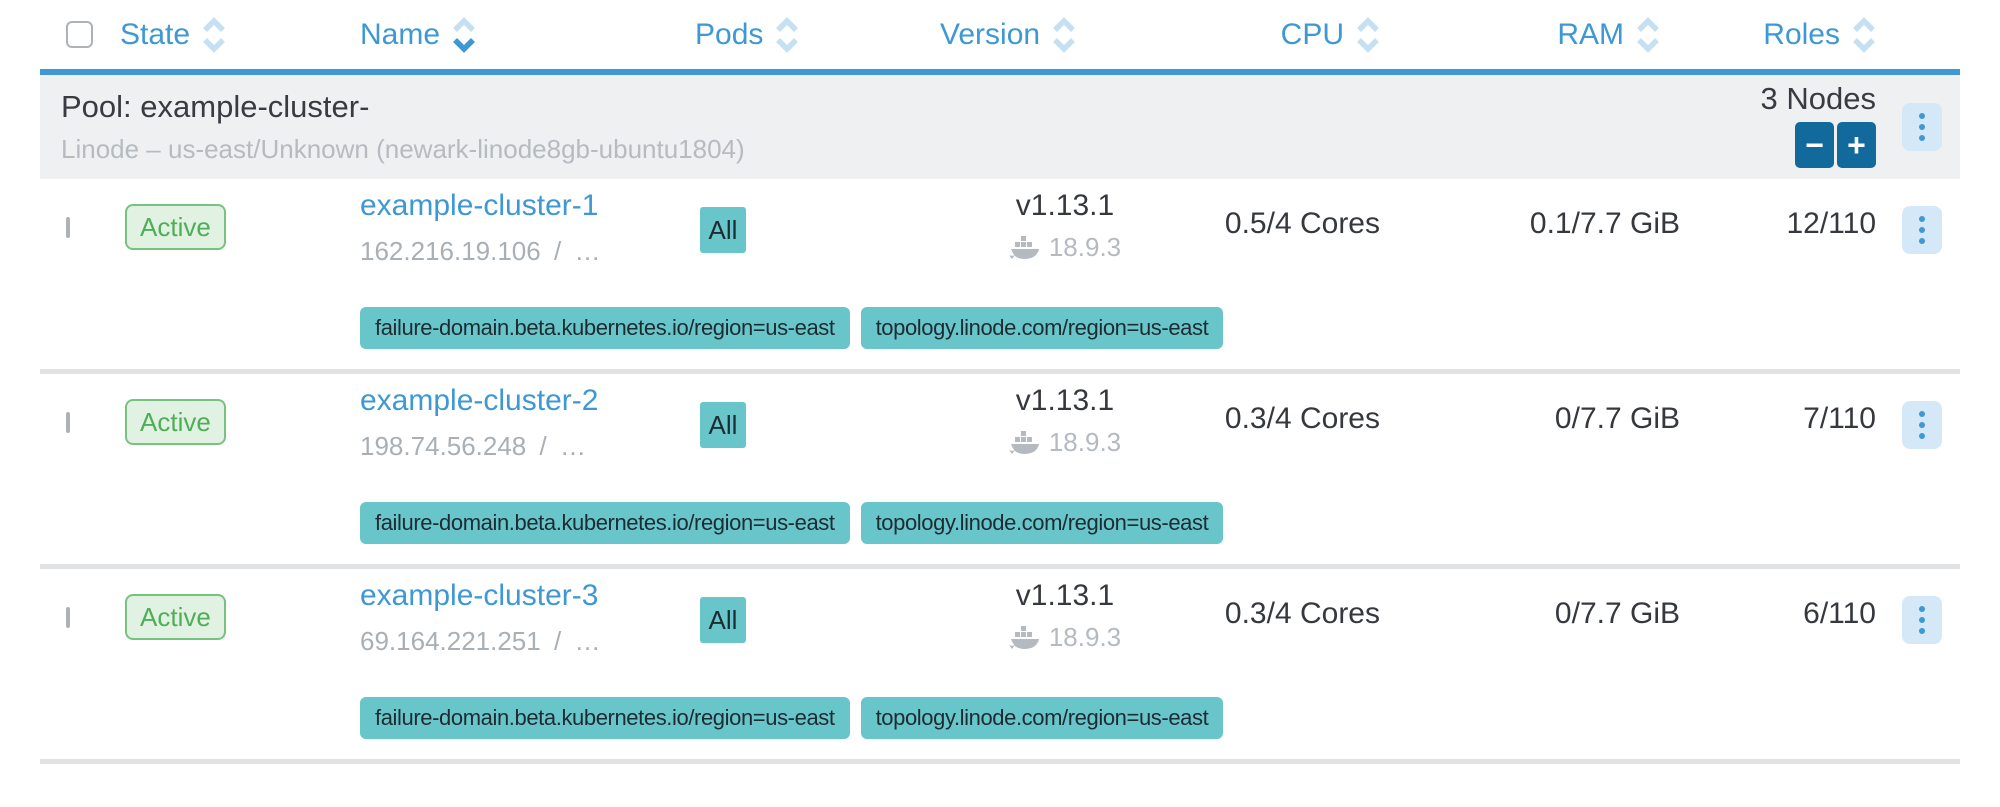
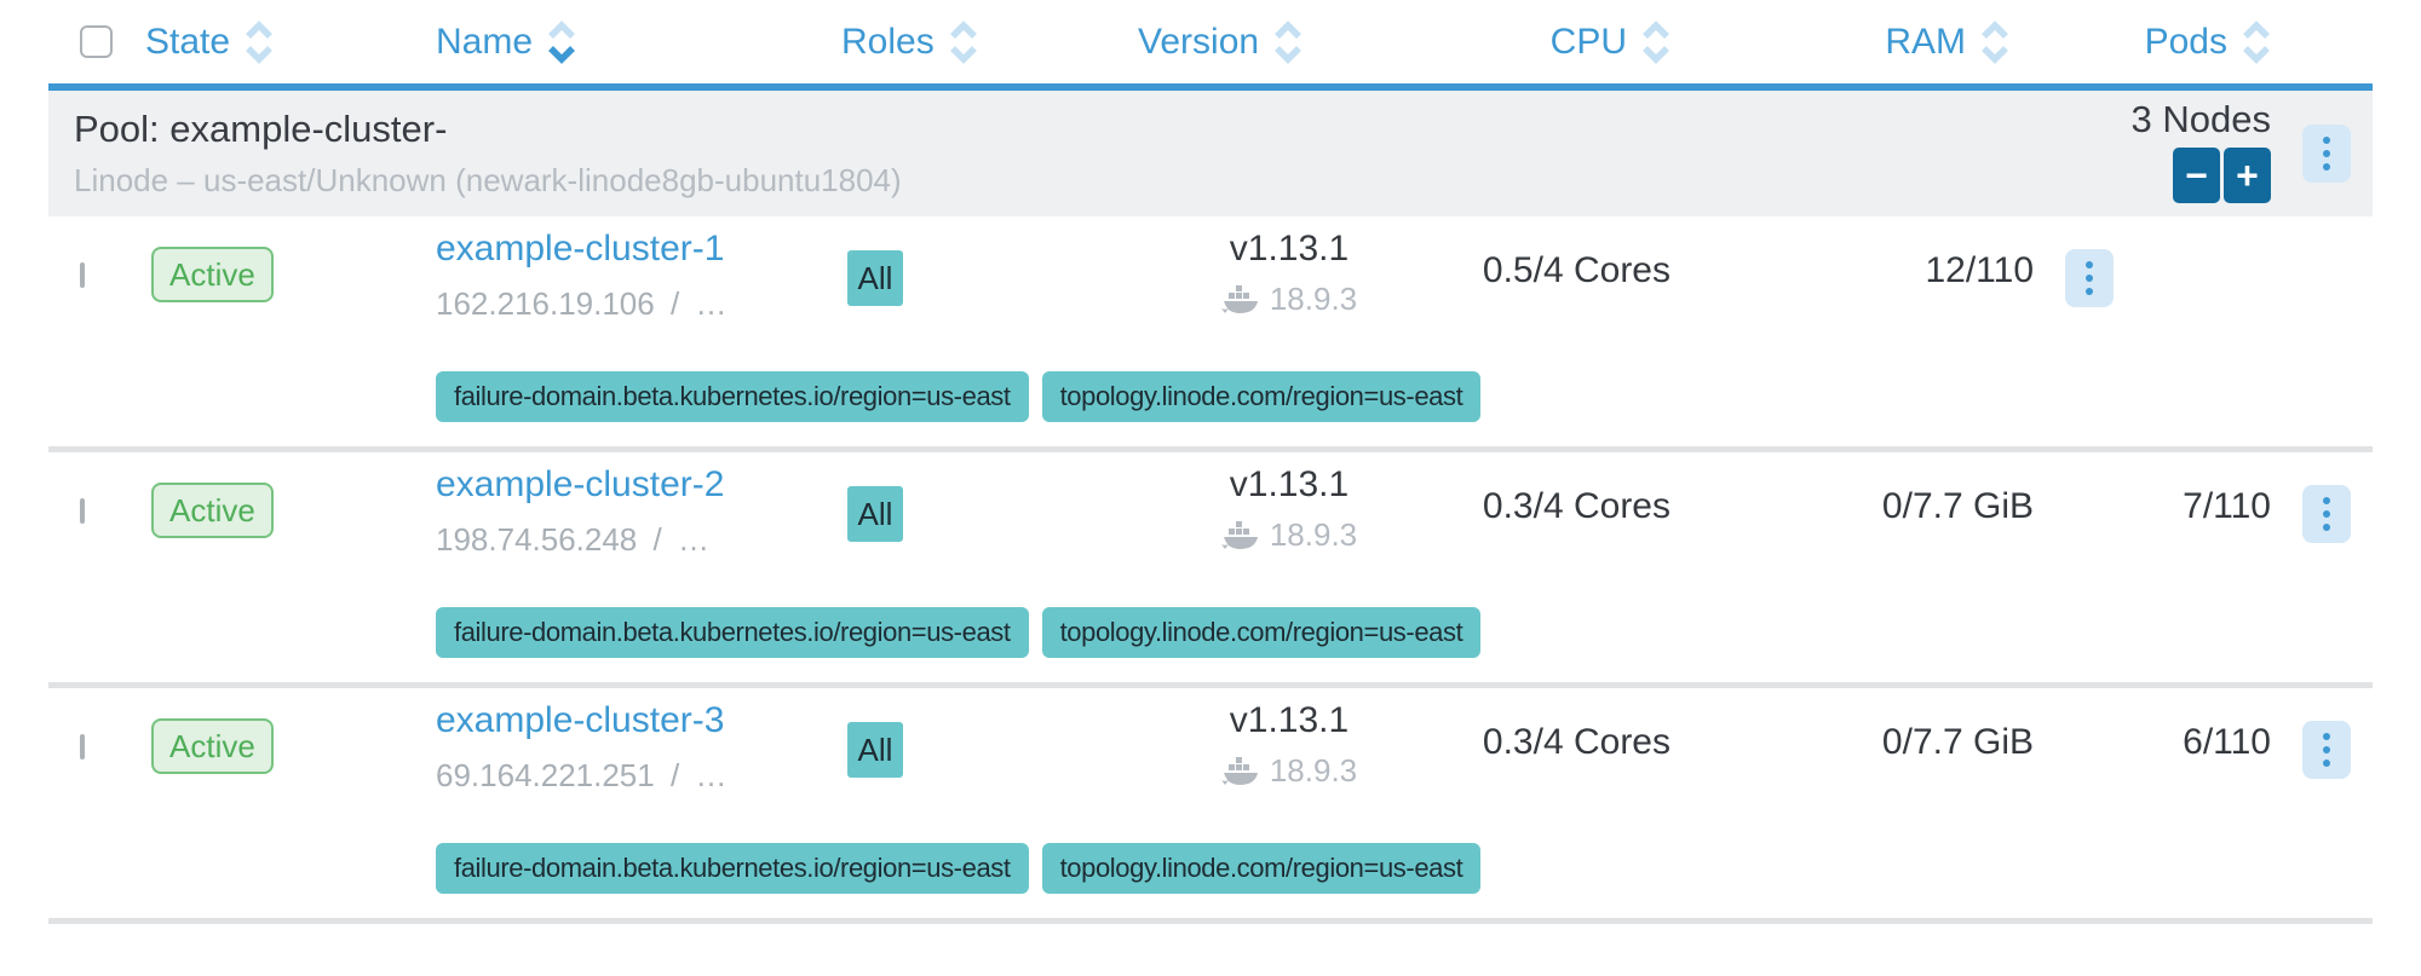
  State
  Name
- Pods
+ Roles
  Version
  CPU
  RAM
- Roles
+ Pods
  Pool: example-cluster-
  Linode – us-east/Unknown (newark-linode8gb-ubuntu1804)
  3 Nodes
  −
  +
  Active
  example-cluster-1
  162.216.19.106 / …
  All
  v1.13.1
  18.9.3
  0.5/4 Cores
- 0.1/7.7 GiB
  12/110
  failure-domain.beta.kubernetes.io/region=us-east
  topology.linode.com/region=us-east
  Active
  example-cluster-2
  198.74.56.248 / …
  All
  v1.13.1
  18.9.3
  0.3/4 Cores
  0/7.7 GiB
  7/110
  failure-domain.beta.kubernetes.io/region=us-east
  topology.linode.com/region=us-east
  Active
  example-cluster-3
  69.164.221.251 / …
  All
  v1.13.1
  18.9.3
  0.3/4 Cores
  0/7.7 GiB
  6/110
  failure-domain.beta.kubernetes.io/region=us-east
  topology.linode.com/region=us-east
